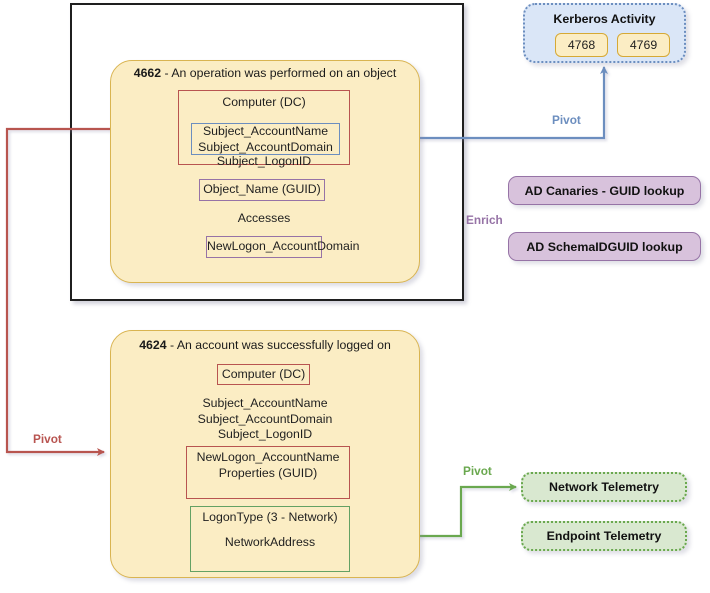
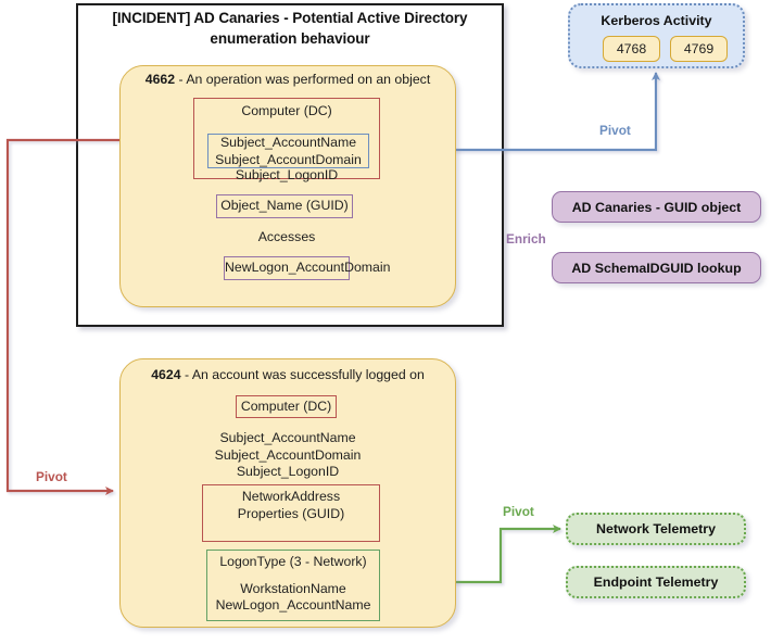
+ [INCIDENT] AD Canaries - Potential Active Directory
+ enumeration behaviour
  4662 - An operation was performed on an object
  Computer (DC)
  Subject_AccountName
  Subject_AccountDomain
  Subject_LogonID
  Object_Name (GUID)
  Accesses
  NewLogon_AccountDomain
  4624 - An account was successfully logged on
  Computer (DC)
  Subject_AccountName
  Subject_AccountDomain
  Subject_LogonID
- NewLogon_AccountName
+ NetworkAddress
  Properties (GUID)
  LogonType (3 - Network)
+ WorkstationName
- NetworkAddress
+ NewLogon_AccountName
  Kerberos Activity
  4768
  4769
- AD Canaries - GUID lookup
+ AD Canaries - GUID object
  AD SchemaIDGUID lookup
  Network Telemetry
  Endpoint Telemetry
  Pivot
  Pivot
  Enrich
  Pivot
